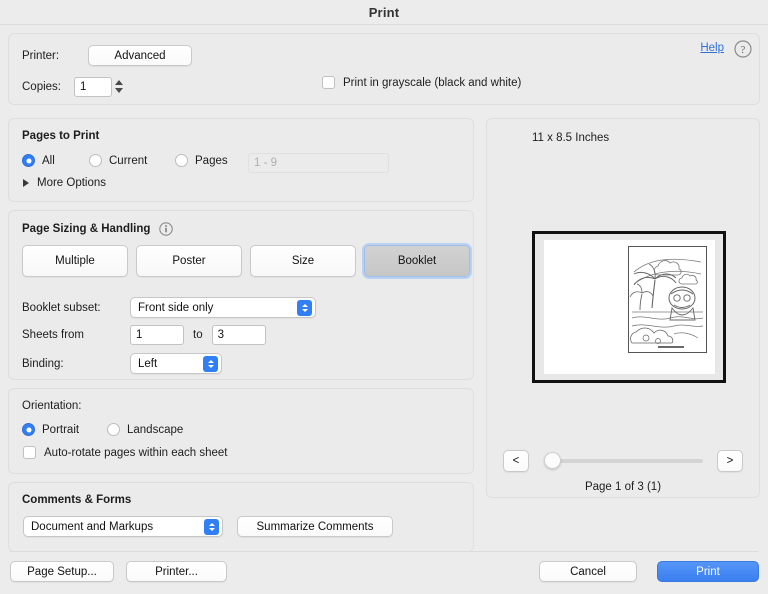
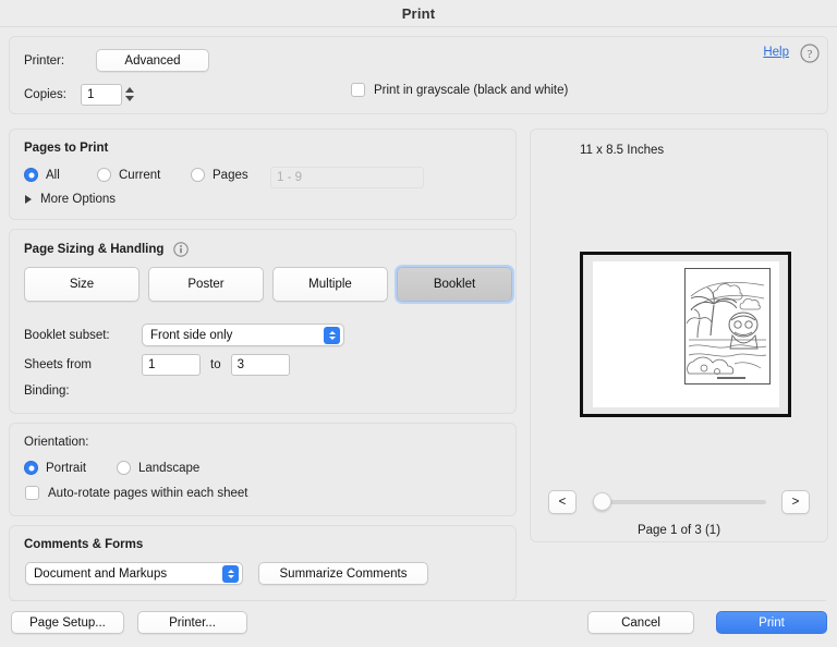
  Print
  Printer:
  Advanced
  Copies:
  1
  Print in grayscale (black and white)
  Help
  ?
  Pages to Print
  All
  Current
  Pages
  1 - 9
  More Options
  Page Sizing & Handling
- Multiple
+ Size
  Poster
- Size
+ Multiple
  Booklet
  Booklet subset:
  Front side only
  Sheets from
  1
  to
  3
  Binding:
- Left
  Orientation:
  Portrait
  Landscape
  Auto-rotate pages within each sheet
  Comments & Forms
  Document and Markups
  Summarize Comments
  11 x 8.5 Inches
  <
  >
  Page 1 of 3 (1)
  Page Setup...
  Printer...
  Cancel
  Print
